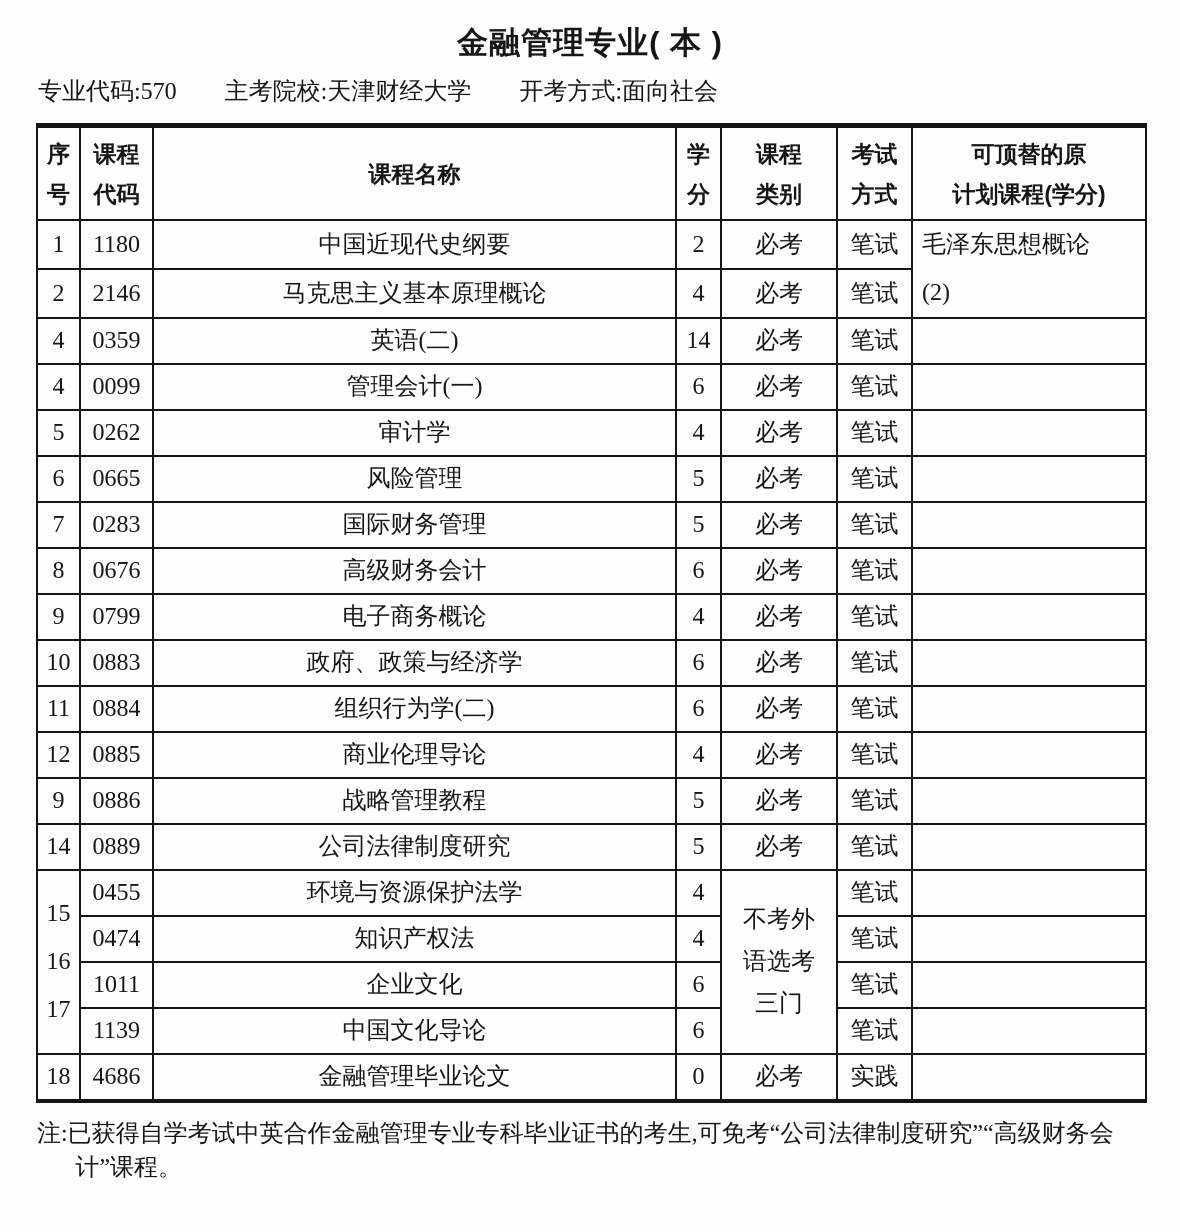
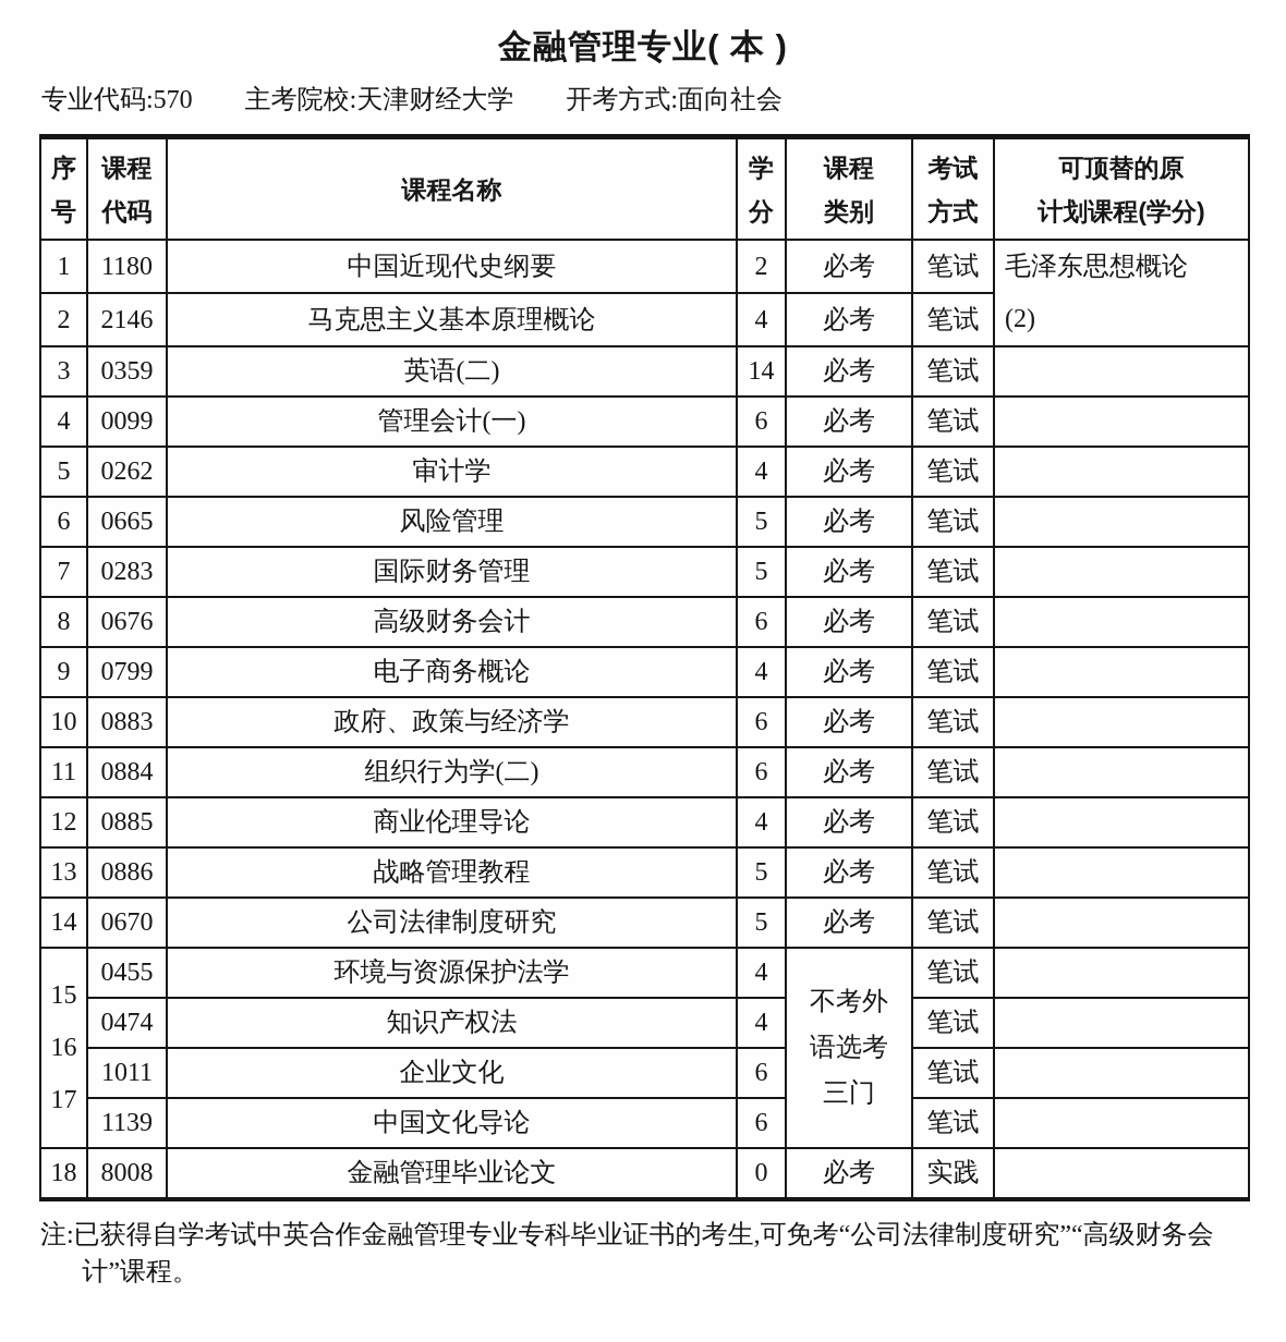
  金融管理专业( 本 )
  专业代码:570 主考院校:天津财经大学 开考方式:面向社会
  序 号	课程 代码	课程名称	学 分	课程 类别	考试 方式	可顶替的原 计划课程(学分)
  1	1180	中国近现代史纲要	2	必考	笔试	毛泽东思想概论 (2)
  2	2146	马克思主义基本原理概论	4	必考	笔试
- 4	0359	英语(二)	14	必考	笔试
+ 3	0359	英语(二)	14	必考	笔试
  4	0099	管理会计(一)	6	必考	笔试
  5	0262	审计学	4	必考	笔试
  6	0665	风险管理	5	必考	笔试
  7	0283	国际财务管理	5	必考	笔试
  8	0676	高级财务会计	6	必考	笔试
  9	0799	电子商务概论	4	必考	笔试
  10	0883	政府、政策与经济学	6	必考	笔试
  11	0884	组织行为学(二)	6	必考	笔试
  12	0885	商业伦理导论	4	必考	笔试
- 9	0886	战略管理教程	5	必考	笔试
+ 13	0886	战略管理教程	5	必考	笔试
- 14	0889	公司法律制度研究	5	必考	笔试
+ 14	0670	公司法律制度研究	5	必考	笔试
  15 16 17	0455	环境与资源保护法学	4	不考外 语选考 三门	笔试
  0474	知识产权法	4	笔试
  1011	企业文化	6	笔试
  1139	中国文化导论	6	笔试
- 18	4686	金融管理毕业论文	0	必考	实践
+ 18	8008	金融管理毕业论文	0	必考	实践
  注:已获得自学考试中英合作金融管理专业专科毕业证书的考生,可免考“公司法律制度研究”“高级财务会计”课程。
